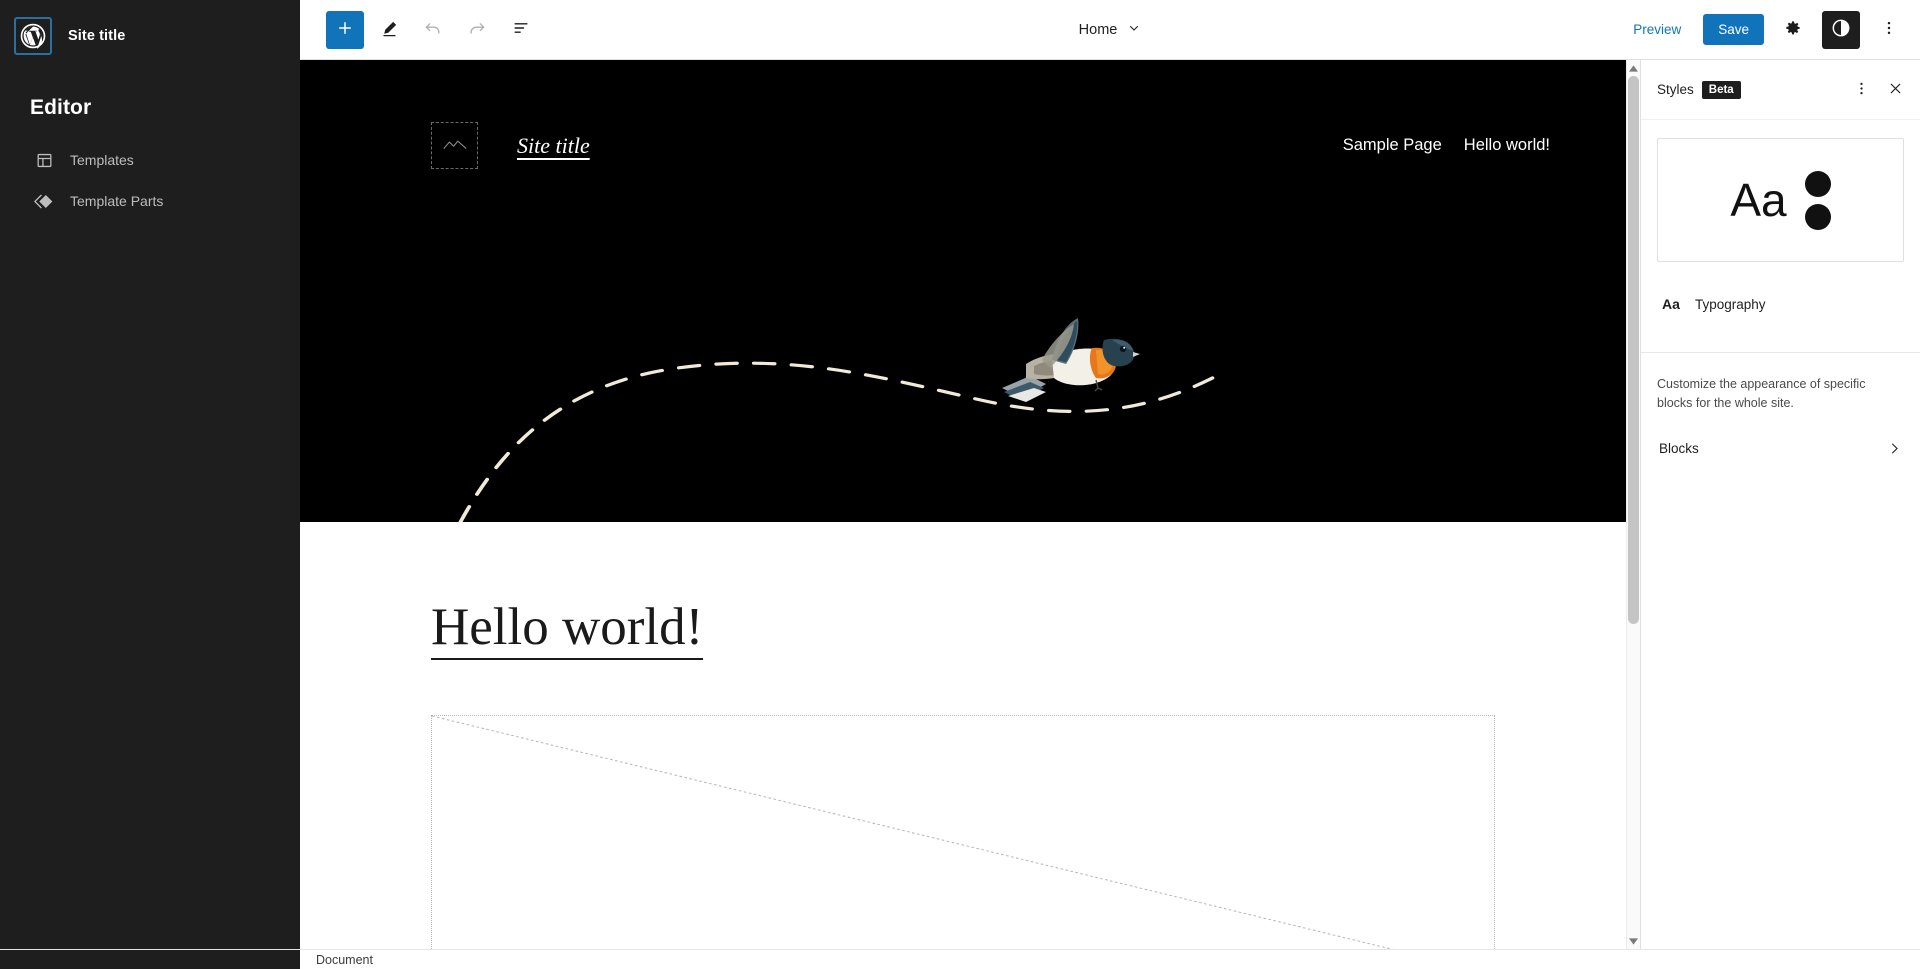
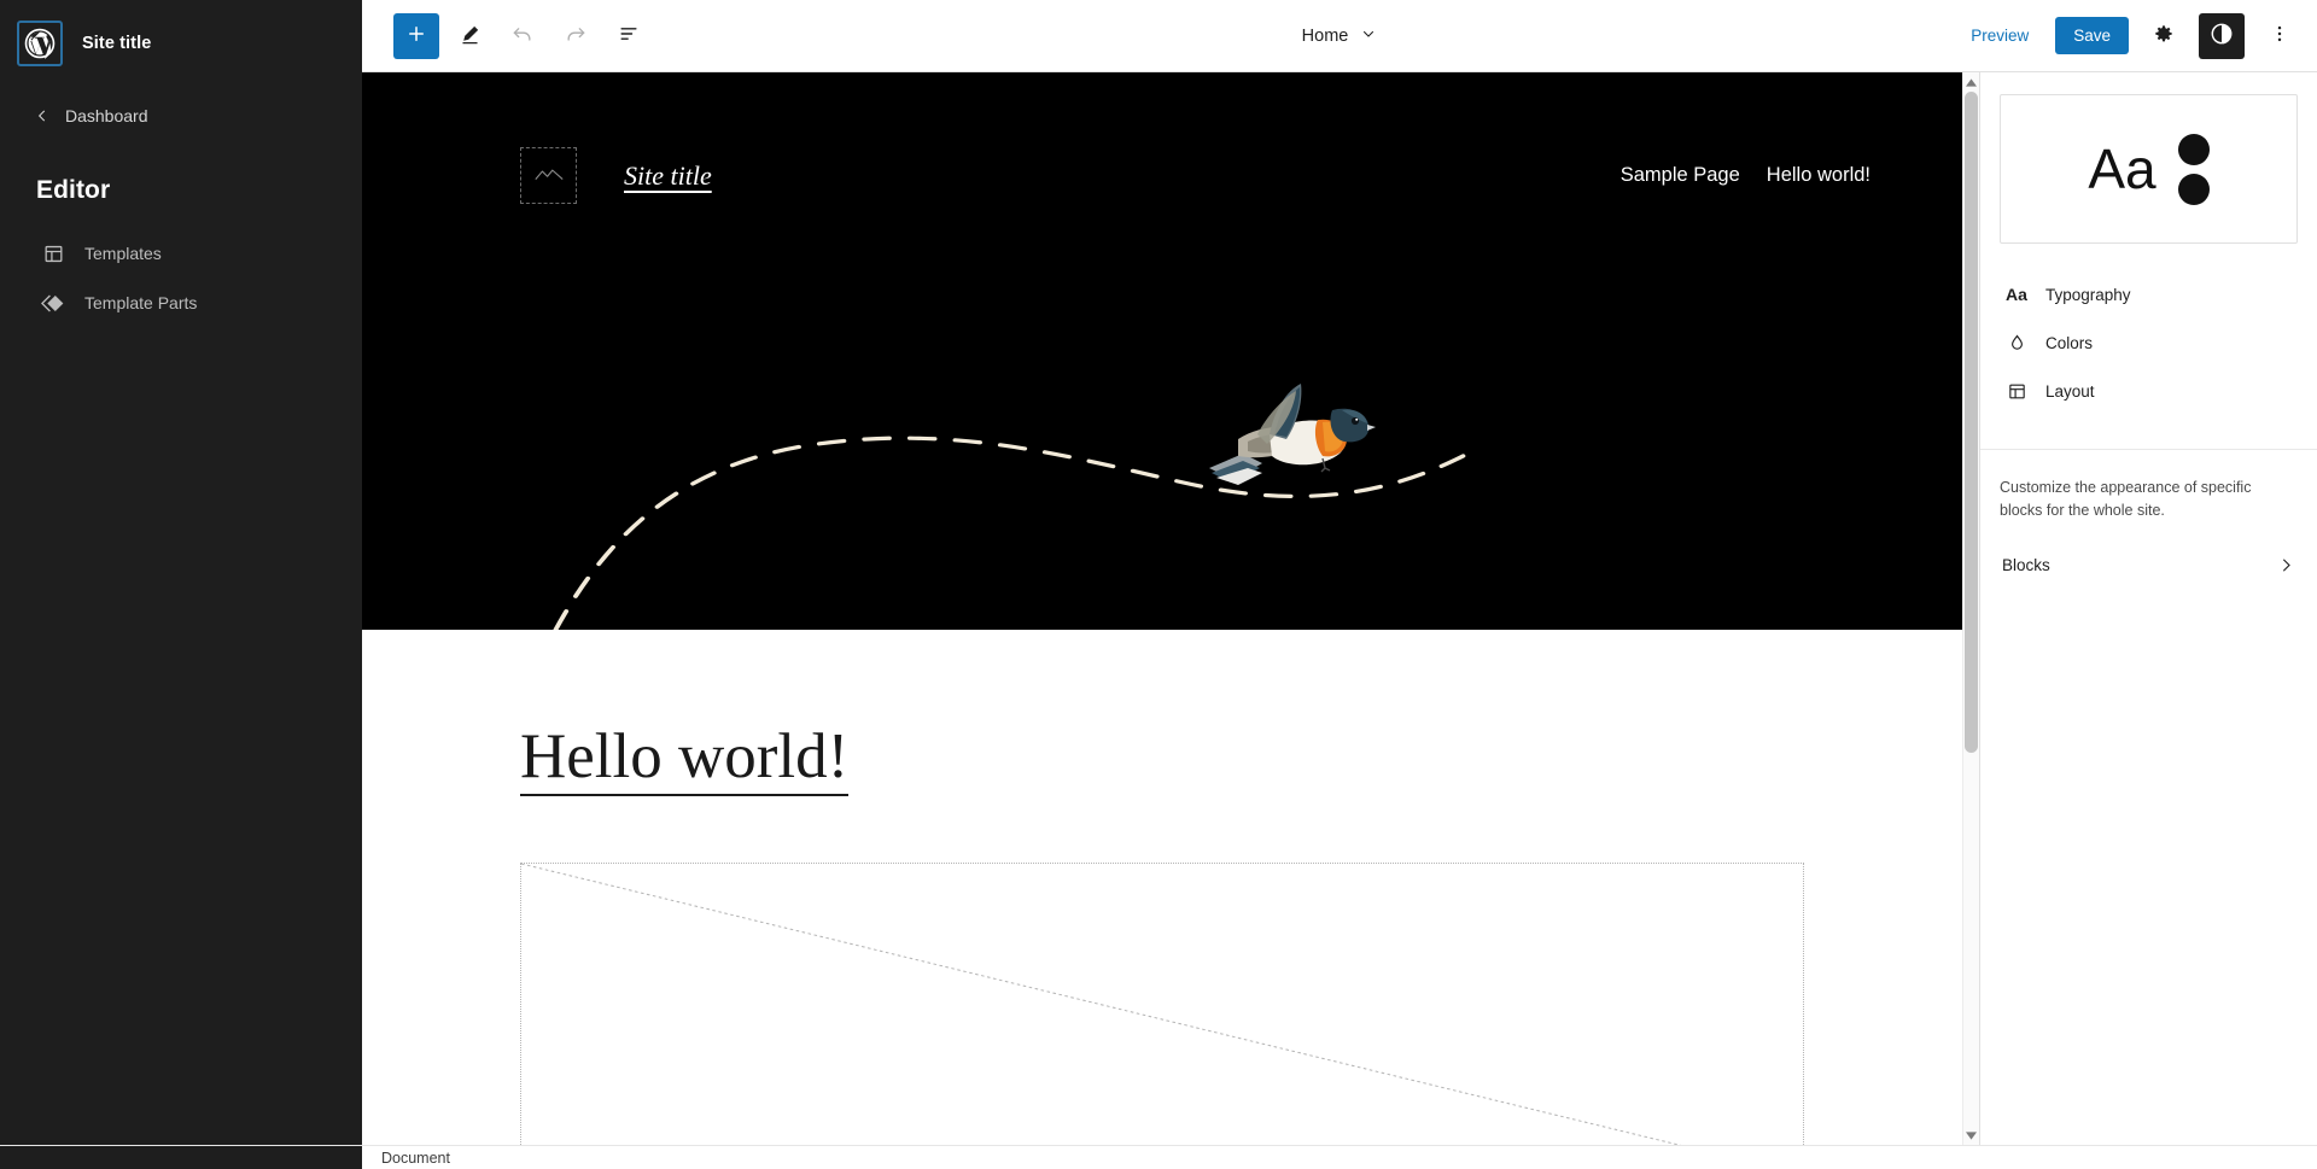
  Site title
+ Dashboard
  Editor
  Templates
  Template Parts
  Home
  Preview
  Save
  Site title
  Sample Page
  Hello world!
  Hello world!
- Styles
- Beta
  Aa
  Aa
  Typography
+ Colors
+ Layout
  Customize the appearance of specific blocks for the whole site.
  Blocks
  Document
